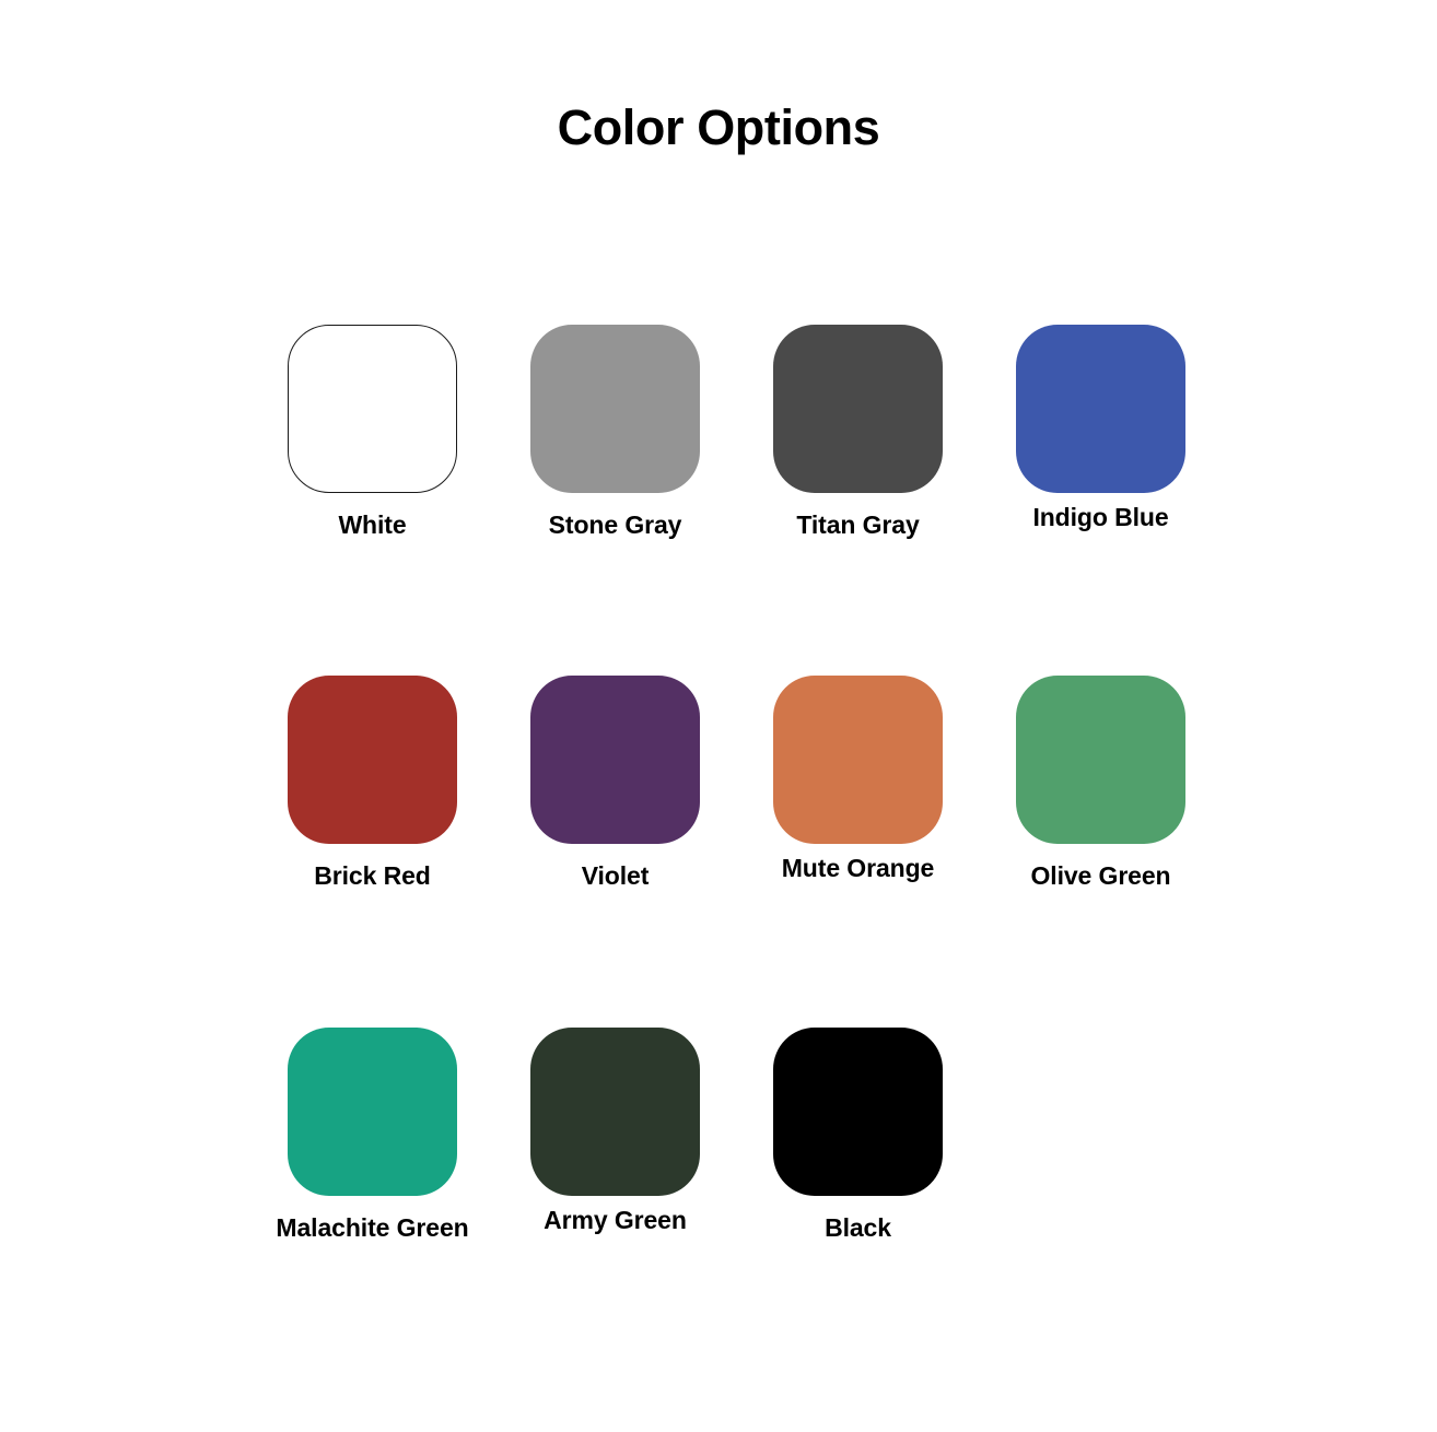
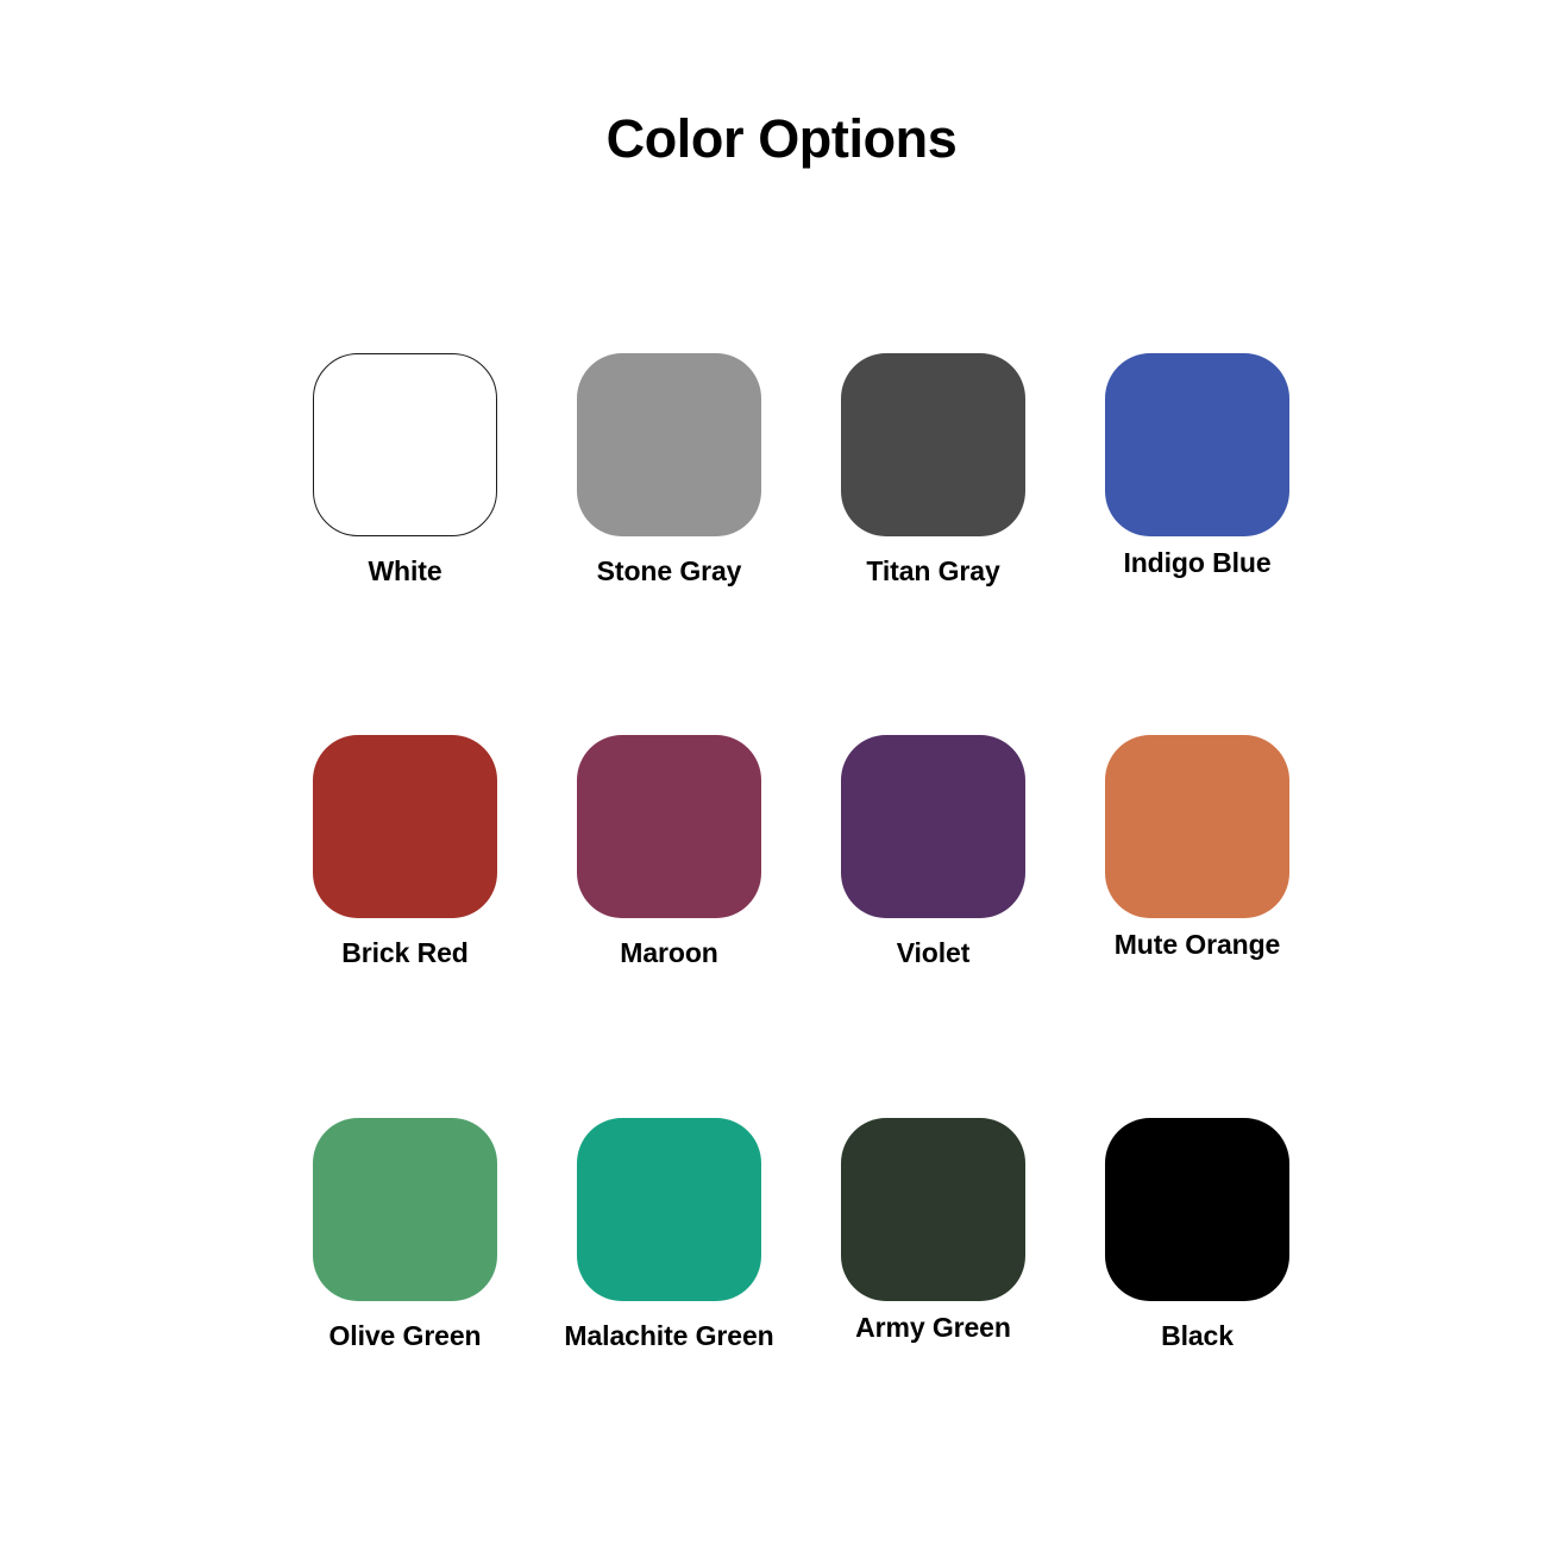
  Color Options
  White
  Stone Gray
  Titan Gray
  Indigo Blue
  Brick Red
+ Maroon
  Violet
  Mute Orange
  Olive Green
  Malachite Green
  Army Green
  Black
